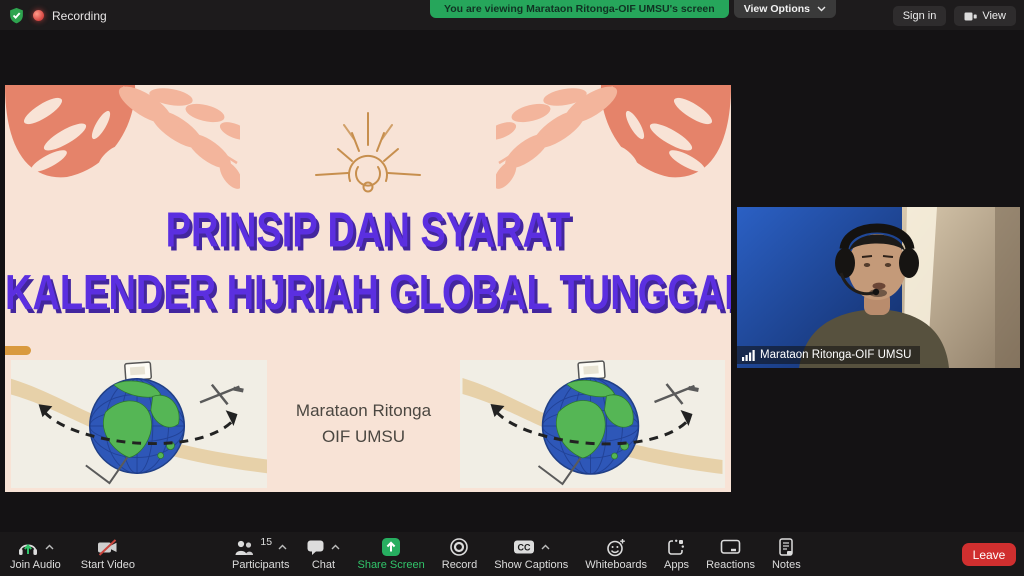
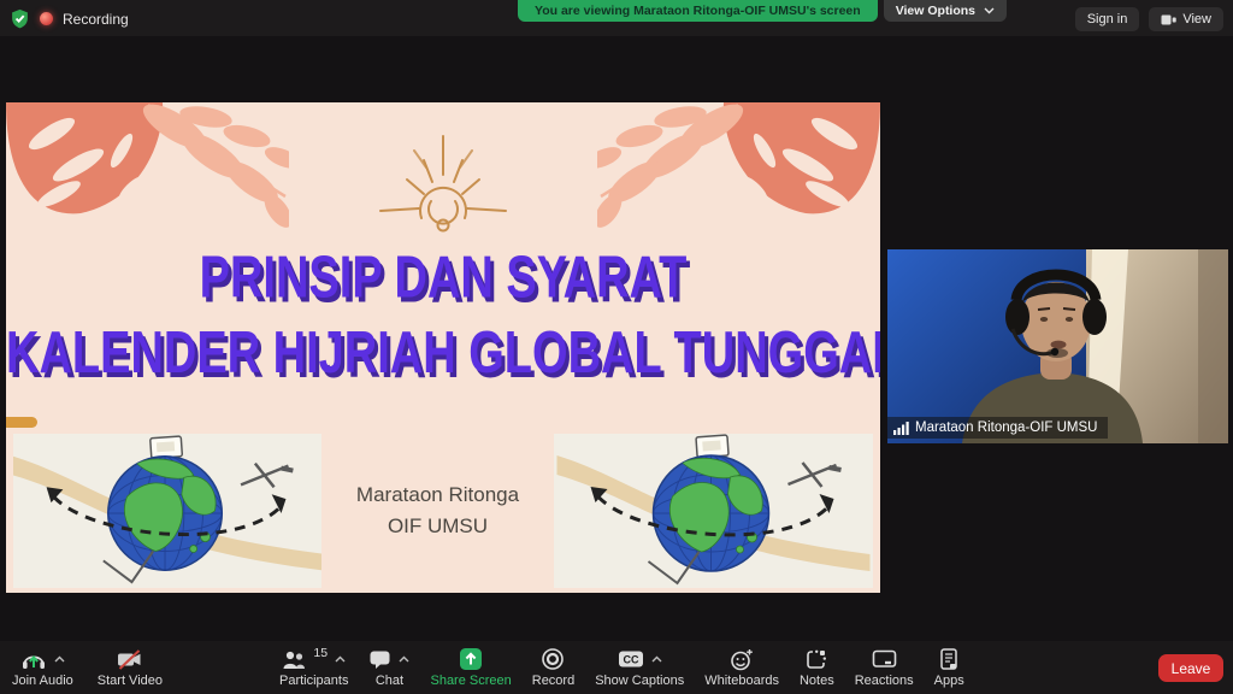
  Recording
  You are viewing Marataon Ritonga-OIF UMSU's screen
  View Options
  Sign in
  View
  PRINSIP DAN SYARAT
  KALENDER HIJRIAH GLOBAL TUNGGA
  Marataon Ritonga
  OIF UMSU
  Marataon Ritonga-OIF UMSU
  Join Audio
  Start Video
  15
  Participants
  Chat
  Share Screen
  Record
  CC
  Show Captions
  Whiteboards
- Apps
+ Notes
  Reactions
- Notes
+ Apps
  Leave
